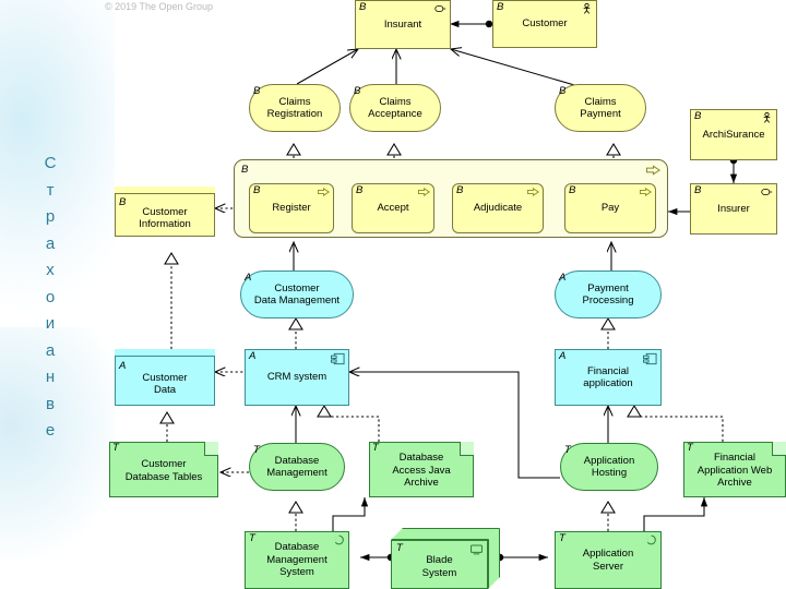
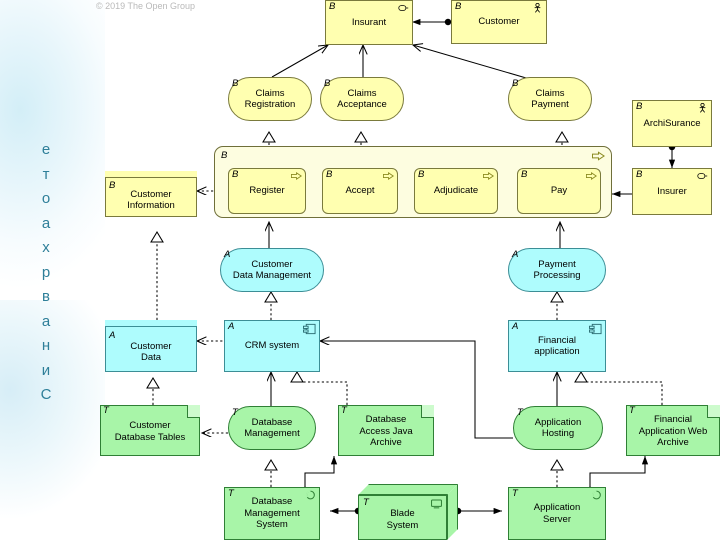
- С
+ е
  т
- р
+ о
  а
  х
- о
+ р
- и
+ в
  а
  н
- в
+ и
- е
+ С
  © 2019 The Open Group
  B
  Insurant
  B
  Customer
  B
  Claims
  Registration
  B
  Claims
  Acceptance
  B
  Claims
  Payment
  B
  ArchiSurance
  B
  Insurer
  B
  Customer
  Information
  B
  B
  Register
  B
  Accept
  B
  Adjudicate
  B
  Pay
  A
  Customer
  Data Management
  A
  Payment
  Processing
  A
  CRM system
  A
  Financial
  application
  A
  Customer
  Data
  T
  Customer
  Database Tables
  T
  Database
  Management
  T
  Database
  Access Java
  Archive
  T
  Application
  Hosting
  T
  Financial
  Application Web
  Archive
  T
  Database
  Management
  System
  T
  Blade
  System
  T
  Application
  Server
